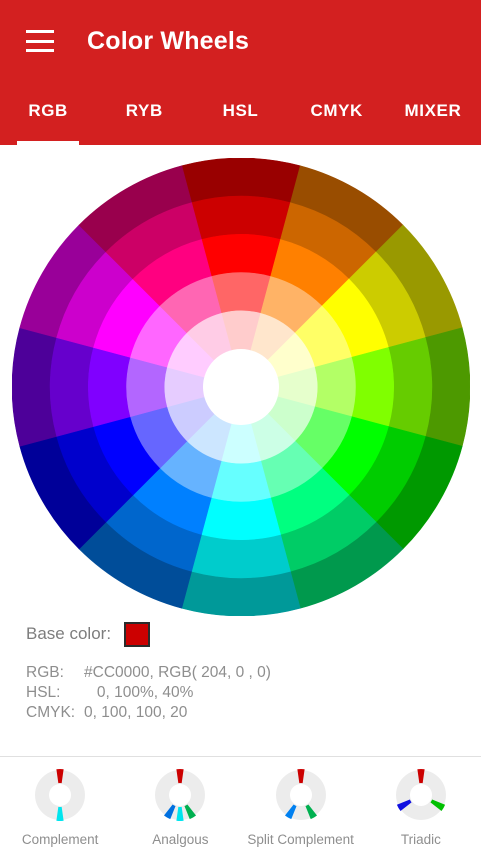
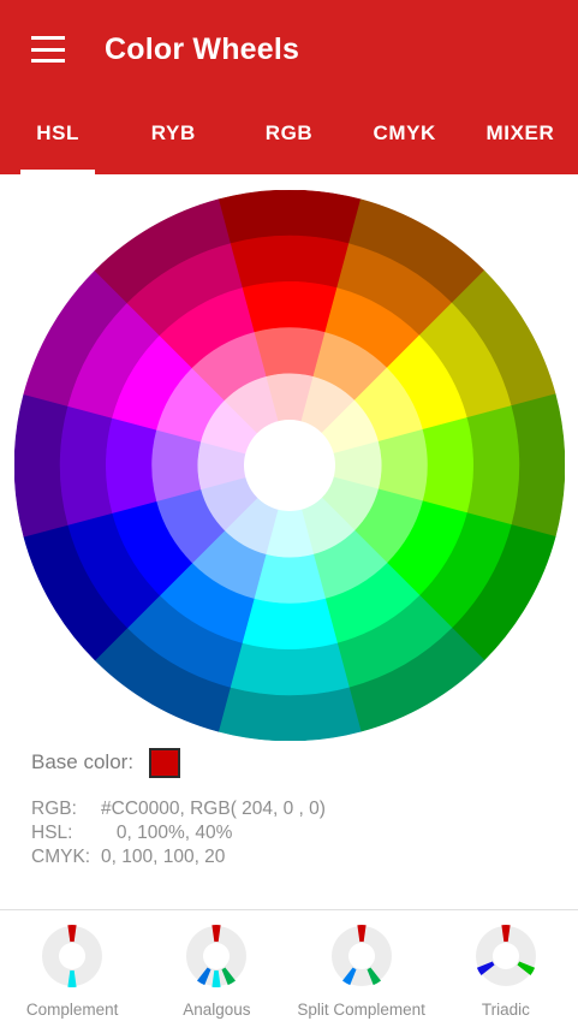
  Color Wheels
- RGB
+ HSL
  RYB
- HSL
+ RGB
  CMYK
  MIXER
  Base color:
  RGB:
  #CC0000, RGB( 204, 0 , 0)
  HSL:
  0, 100%, 40%
  CMYK:
  0, 100, 100, 20
  Complement
  Analgous
  Split Complement
  Triadic
